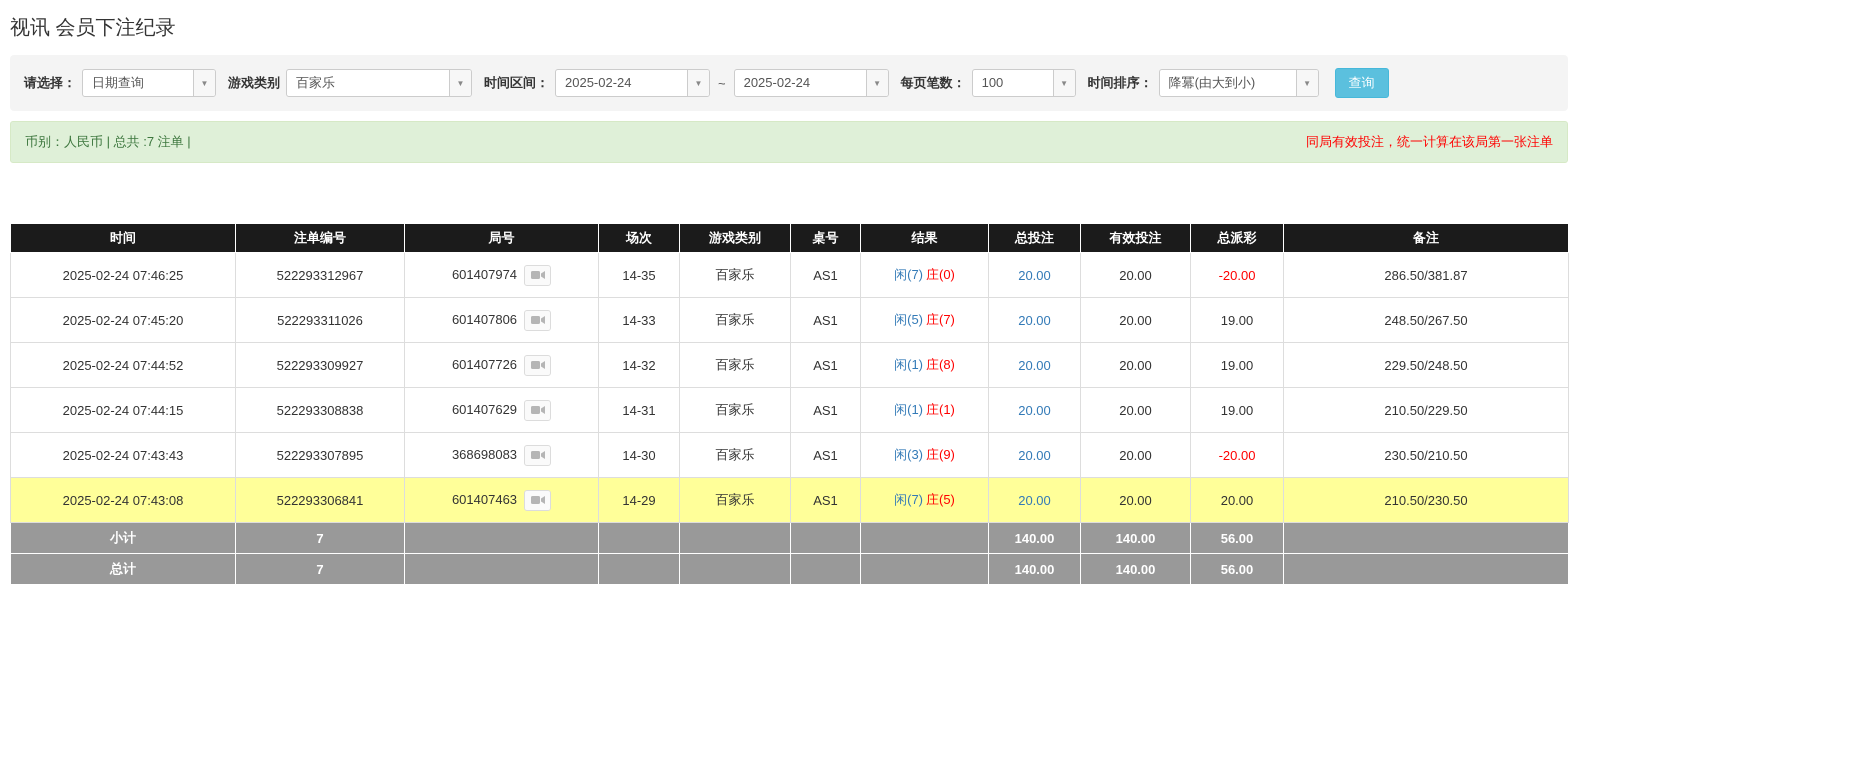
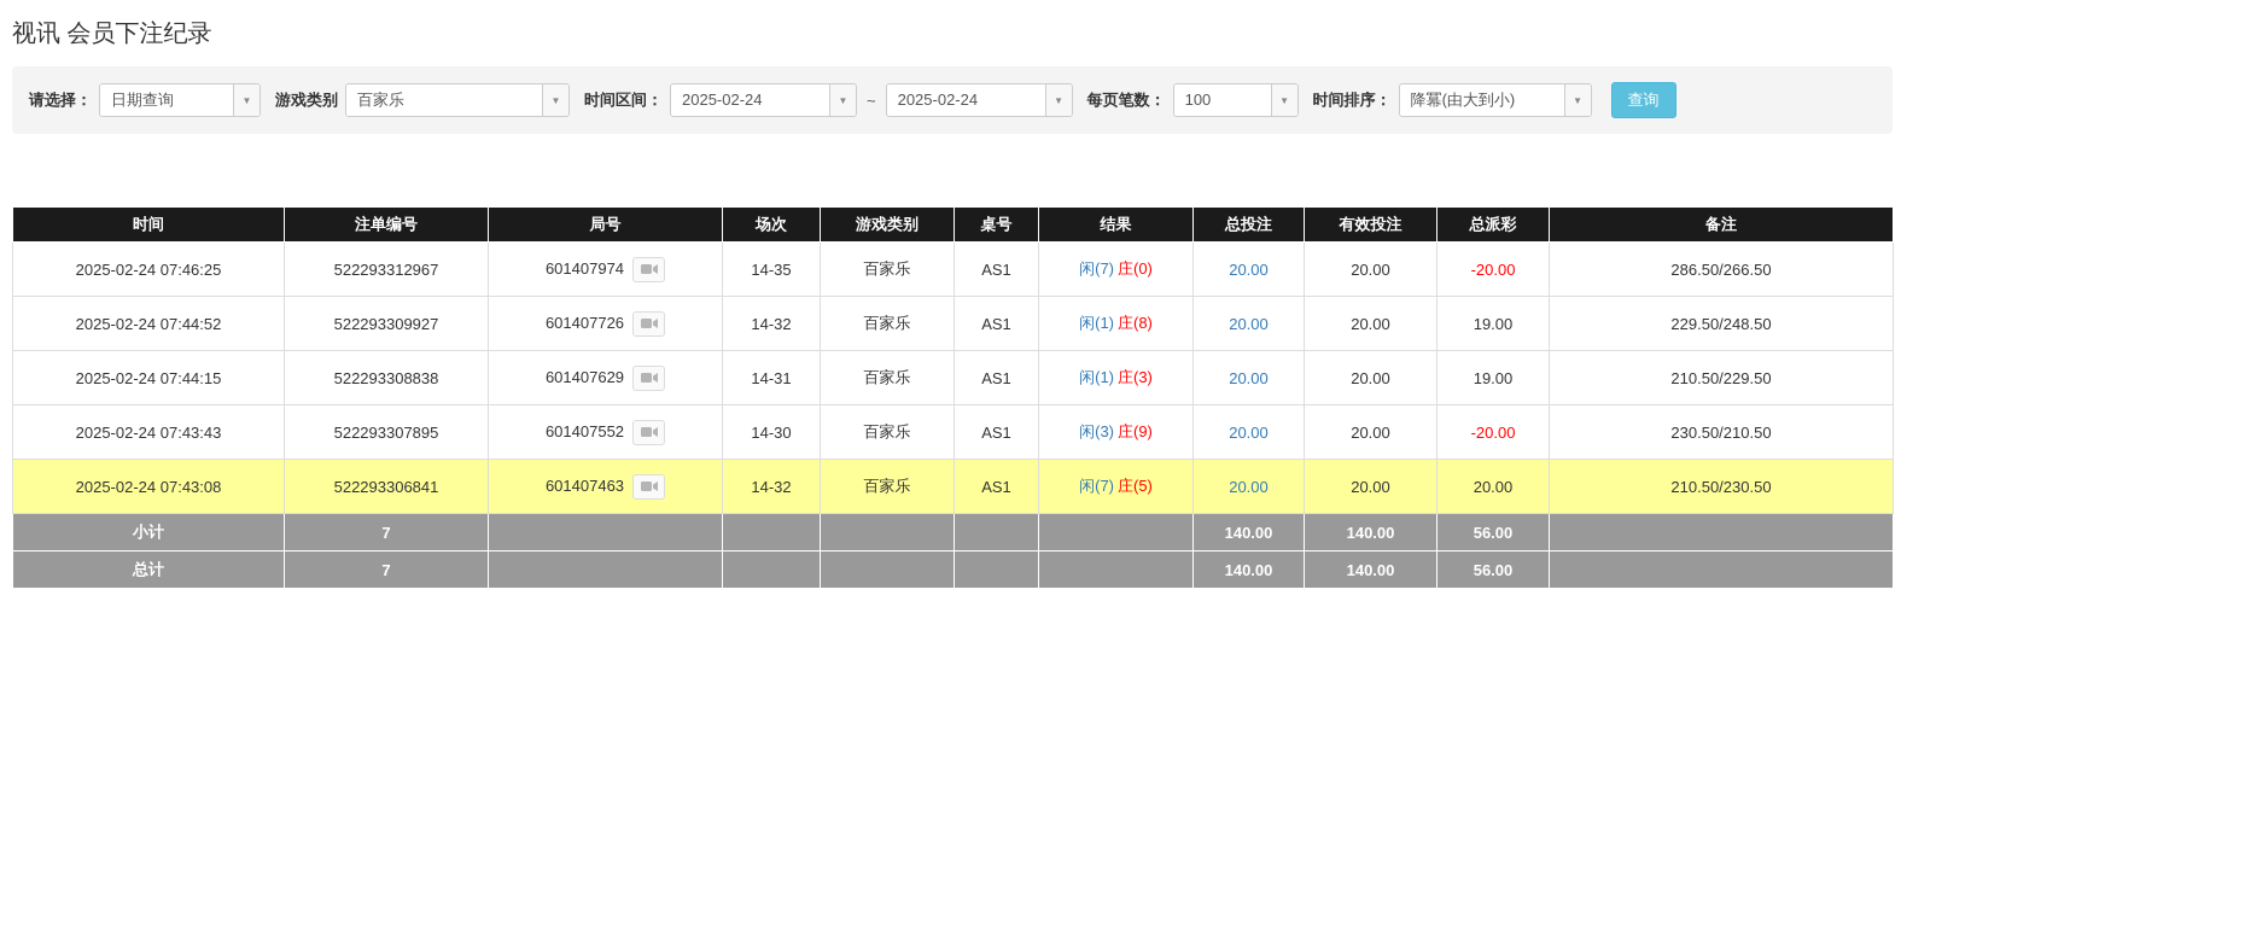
  视讯 会员下注纪录
  请选择：
  日期查询
  ▼
  游戏类别
  百家乐
  ▼
  时间区间：
  2025-02-24
  ▼
  ~
  2025-02-24
  ▼
  每页笔数：
  100
  ▼
  时间排序：
  降冪(由大到小)
  ▼
  查询
- 币别：人民币 | 总共 :7 注单 |
- 同局有效投注，统一计算在该局第一张注单
  时间	注单编号	局号	场次	游戏类别	桌号	结果	总投注	有效投注	总派彩	备注
- 2025-02-24 07:46:25	522293312967	601407974	14-35	百家乐	AS1	闲(7) 庄(0)	20.00	20.00	-20.00	286.50/381.87
+ 2025-02-24 07:46:25	522293312967	601407974	14-35	百家乐	AS1	闲(7) 庄(0)	20.00	20.00	-20.00	286.50/266.50
- 2025-02-24 07:45:20	522293311026	601407806	14-33	百家乐	AS1	闲(5) 庄(7)	20.00	20.00	19.00	248.50/267.50
  2025-02-24 07:44:52	522293309927	601407726	14-32	百家乐	AS1	闲(1) 庄(8)	20.00	20.00	19.00	229.50/248.50
- 2025-02-24 07:44:15	522293308838	601407629	14-31	百家乐	AS1	闲(1) 庄(1)	20.00	20.00	19.00	210.50/229.50
+ 2025-02-24 07:44:15	522293308838	601407629	14-31	百家乐	AS1	闲(1) 庄(3)	20.00	20.00	19.00	210.50/229.50
- 2025-02-24 07:43:43	522293307895	368698083	14-30	百家乐	AS1	闲(3) 庄(9)	20.00	20.00	-20.00	230.50/210.50
+ 2025-02-24 07:43:43	522293307895	601407552	14-30	百家乐	AS1	闲(3) 庄(9)	20.00	20.00	-20.00	230.50/210.50
- 2025-02-24 07:43:08	522293306841	601407463	14-29	百家乐	AS1	闲(7) 庄(5)	20.00	20.00	20.00	210.50/230.50
+ 2025-02-24 07:43:08	522293306841	601407463	14-32	百家乐	AS1	闲(7) 庄(5)	20.00	20.00	20.00	210.50/230.50
  小计	7						140.00	140.00	56.00
  总计	7						140.00	140.00	56.00
